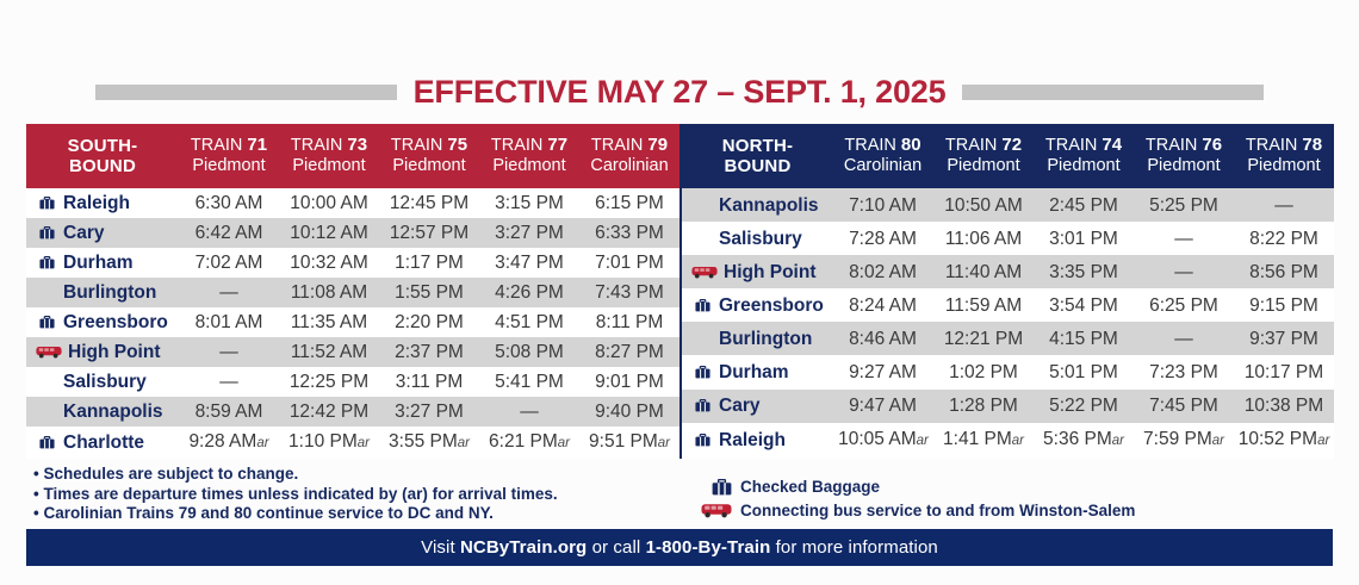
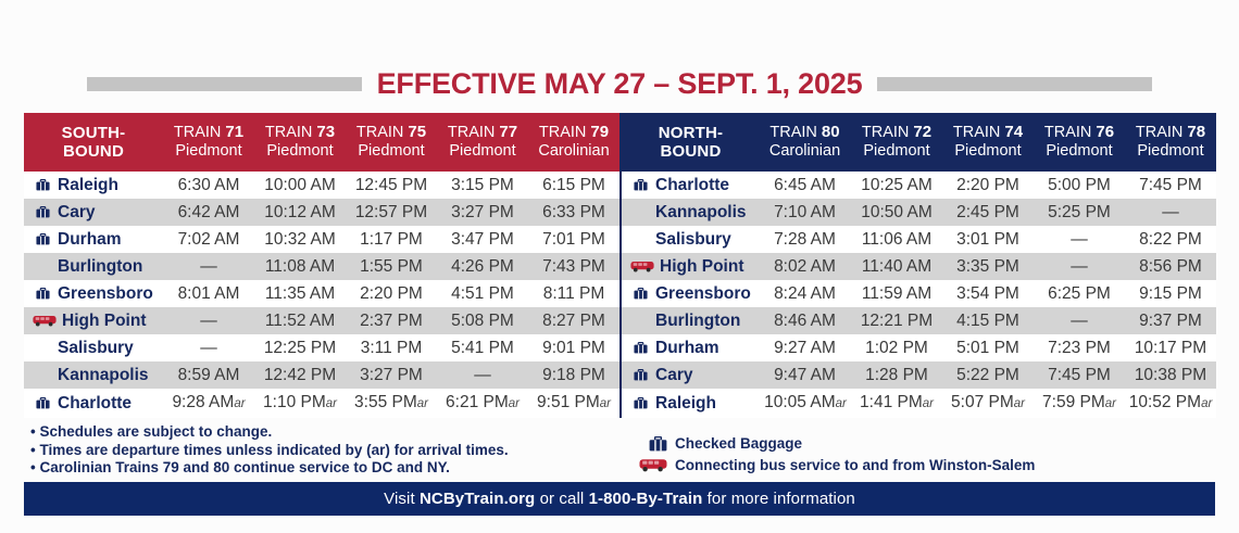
  EFFECTIVE MAY 27 – SEPT. 1, 2025
  SOUTH- BOUND	TRAIN 71 Piedmont	TRAIN 73 Piedmont	TRAIN 75 Piedmont	TRAIN 77 Piedmont	TRAIN 79 Carolinian
  Raleigh	6:30 AM	10:00 AM	12:45 PM	3:15 PM	6:15 PM
  Cary	6:42 AM	10:12 AM	12:57 PM	3:27 PM	6:33 PM
  Durham	7:02 AM	10:32 AM	1:17 PM	3:47 PM	7:01 PM
  Burlington	—	11:08 AM	1:55 PM	4:26 PM	7:43 PM
  Greensboro	8:01 AM	11:35 AM	2:20 PM	4:51 PM	8:11 PM
  High Point	—	11:52 AM	2:37 PM	5:08 PM	8:27 PM
  Salisbury	—	12:25 PM	3:11 PM	5:41 PM	9:01 PM
- Kannapolis	8:59 AM	12:42 PM	3:27 PM	—	9:40 PM
+ Kannapolis	8:59 AM	12:42 PM	3:27 PM	—	9:18 PM
  Charlotte	9:28 AMar	1:10 PMar	3:55 PMar	6:21 PMar	9:51 PMar
  NORTH- BOUND	TRAIN 80 Carolinian	TRAIN 72 Piedmont	TRAIN 74 Piedmont	TRAIN 76 Piedmont	TRAIN 78 Piedmont
+ Charlotte	6:45 AM	10:25 AM	2:20 PM	5:00 PM	7:45 PM
  Kannapolis	7:10 AM	10:50 AM	2:45 PM	5:25 PM	—
  Salisbury	7:28 AM	11:06 AM	3:01 PM	—	8:22 PM
  High Point	8:02 AM	11:40 AM	3:35 PM	—	8:56 PM
  Greensboro	8:24 AM	11:59 AM	3:54 PM	6:25 PM	9:15 PM
  Burlington	8:46 AM	12:21 PM	4:15 PM	—	9:37 PM
  Durham	9:27 AM	1:02 PM	5:01 PM	7:23 PM	10:17 PM
  Cary	9:47 AM	1:28 PM	5:22 PM	7:45 PM	10:38 PM
- Raleigh	10:05 AMar	1:41 PMar	5:36 PMar	7:59 PMar	10:52 PMar
+ Raleigh	10:05 AMar	1:41 PMar	5:07 PMar	7:59 PMar	10:52 PMar
  • Schedules are subject to change.
  • Times are departure times unless indicated by (ar) for arrival times.
  • Carolinian Trains 79 and 80 continue service to DC and NY.
  Checked Baggage
  Connecting bus service to and from Winston-Salem
  Visit NCByTrain.org or call 1-800-By-Train for more information
